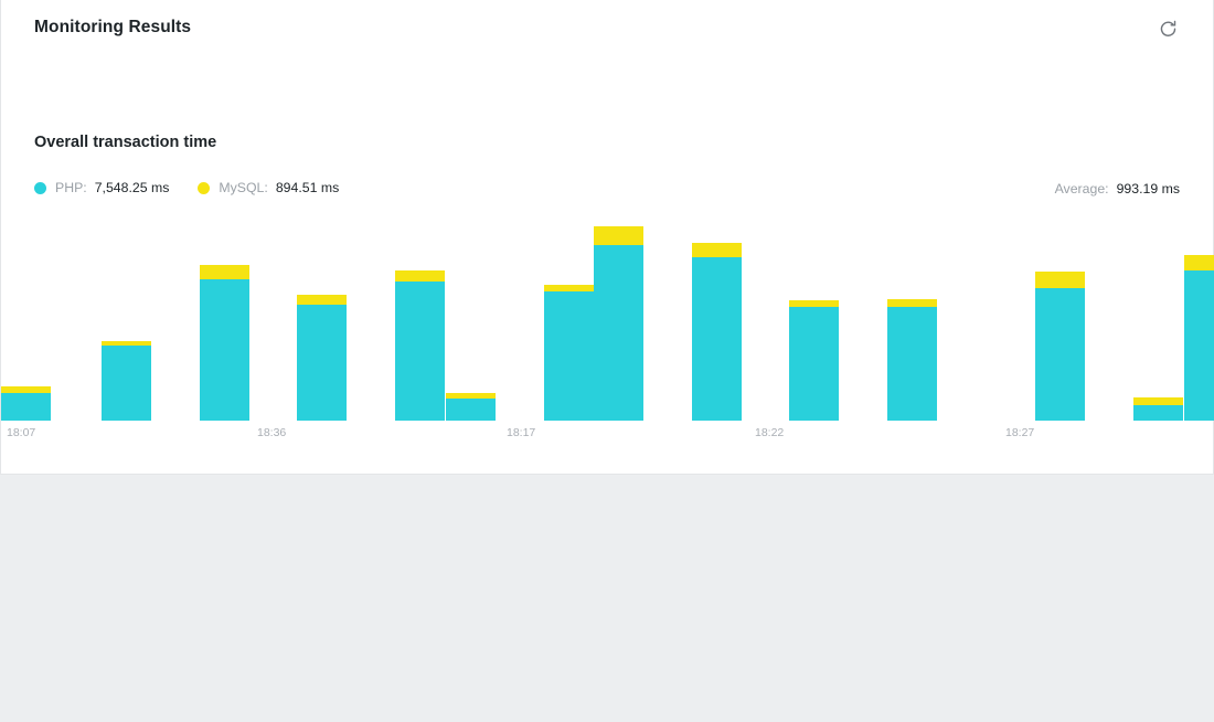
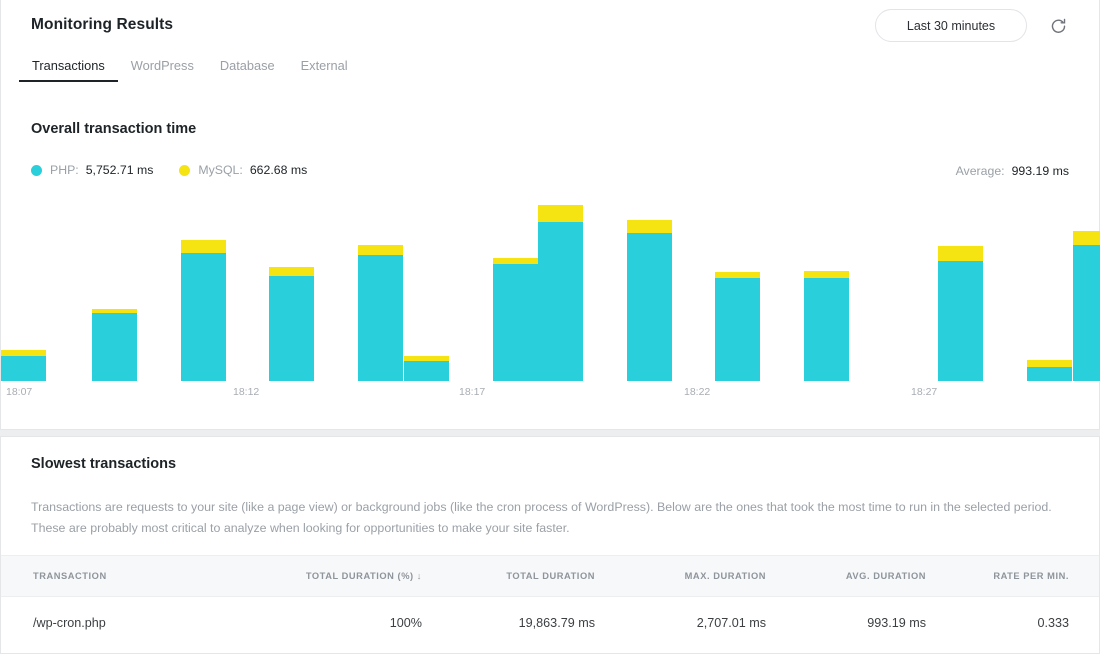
  Monitoring Results
+ Last 30 minutes
+ Transactions
+ WordPress
+ Database
+ External
  Overall transaction time
  PHP:
- 7,548.25 ms
+ 5,752.71 ms
  MySQL:
- 894.51 ms
+ 662.68 ms
  Average:
  993.19 ms
  18:07
- 18:36
+ 18:12
  18:17
  18:22
  18:27
+ Slowest transactions
+ Transactions are requests to your site (like a page view) or background jobs (like the cron process of WordPress). Below are the ones that took the most time to run in the selected period. These are probably most critical to analyze when looking for opportunities to make your site faster.
+ TRANSACTION	TOTAL DURATION (%) ↓	TOTAL DURATION	MAX. DURATION	AVG. DURATION	RATE PER MIN.
+ /wp-cron.php	100%	19,863.79 ms	2,707.01 ms	993.19 ms	0.333
